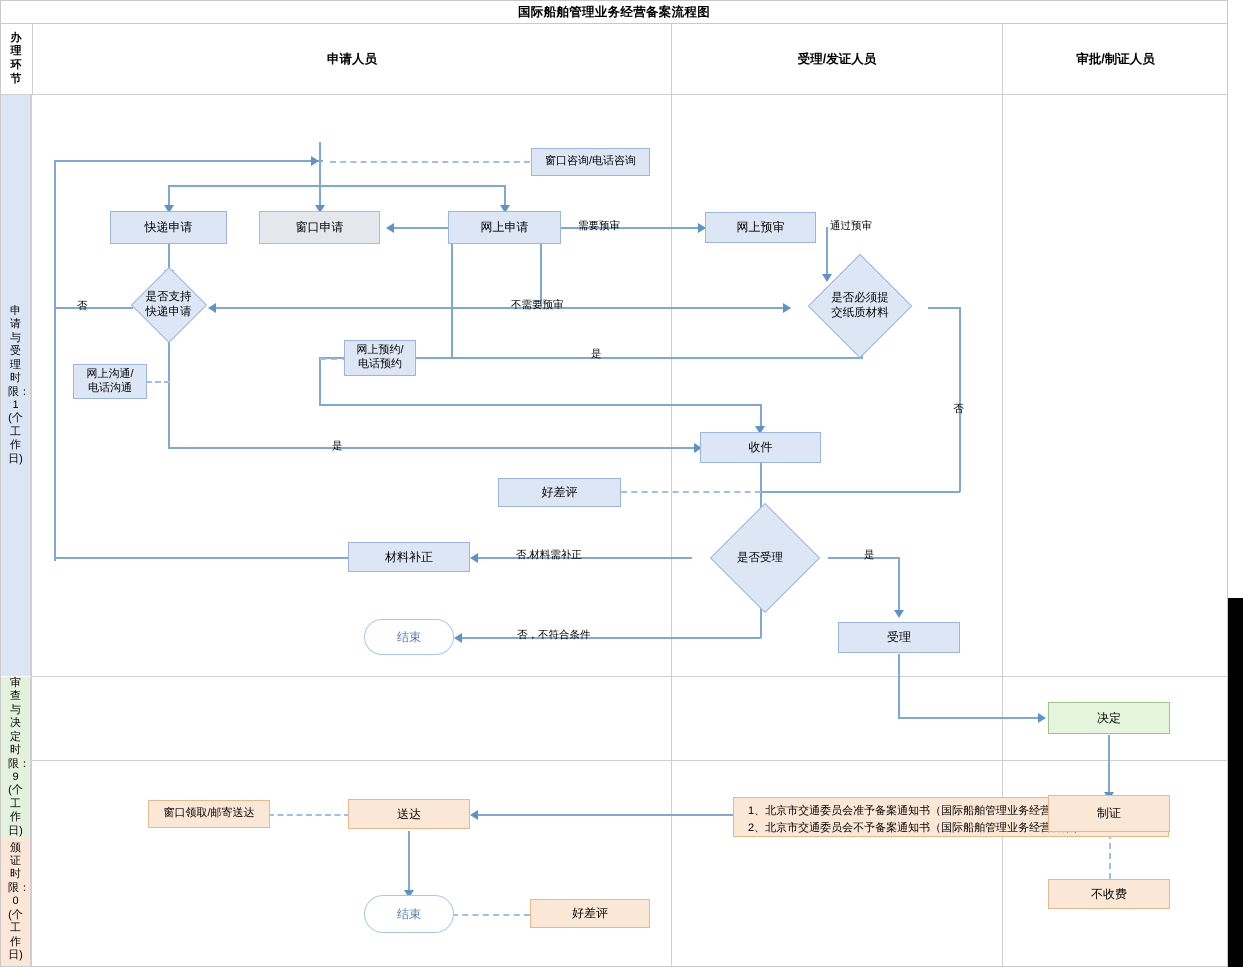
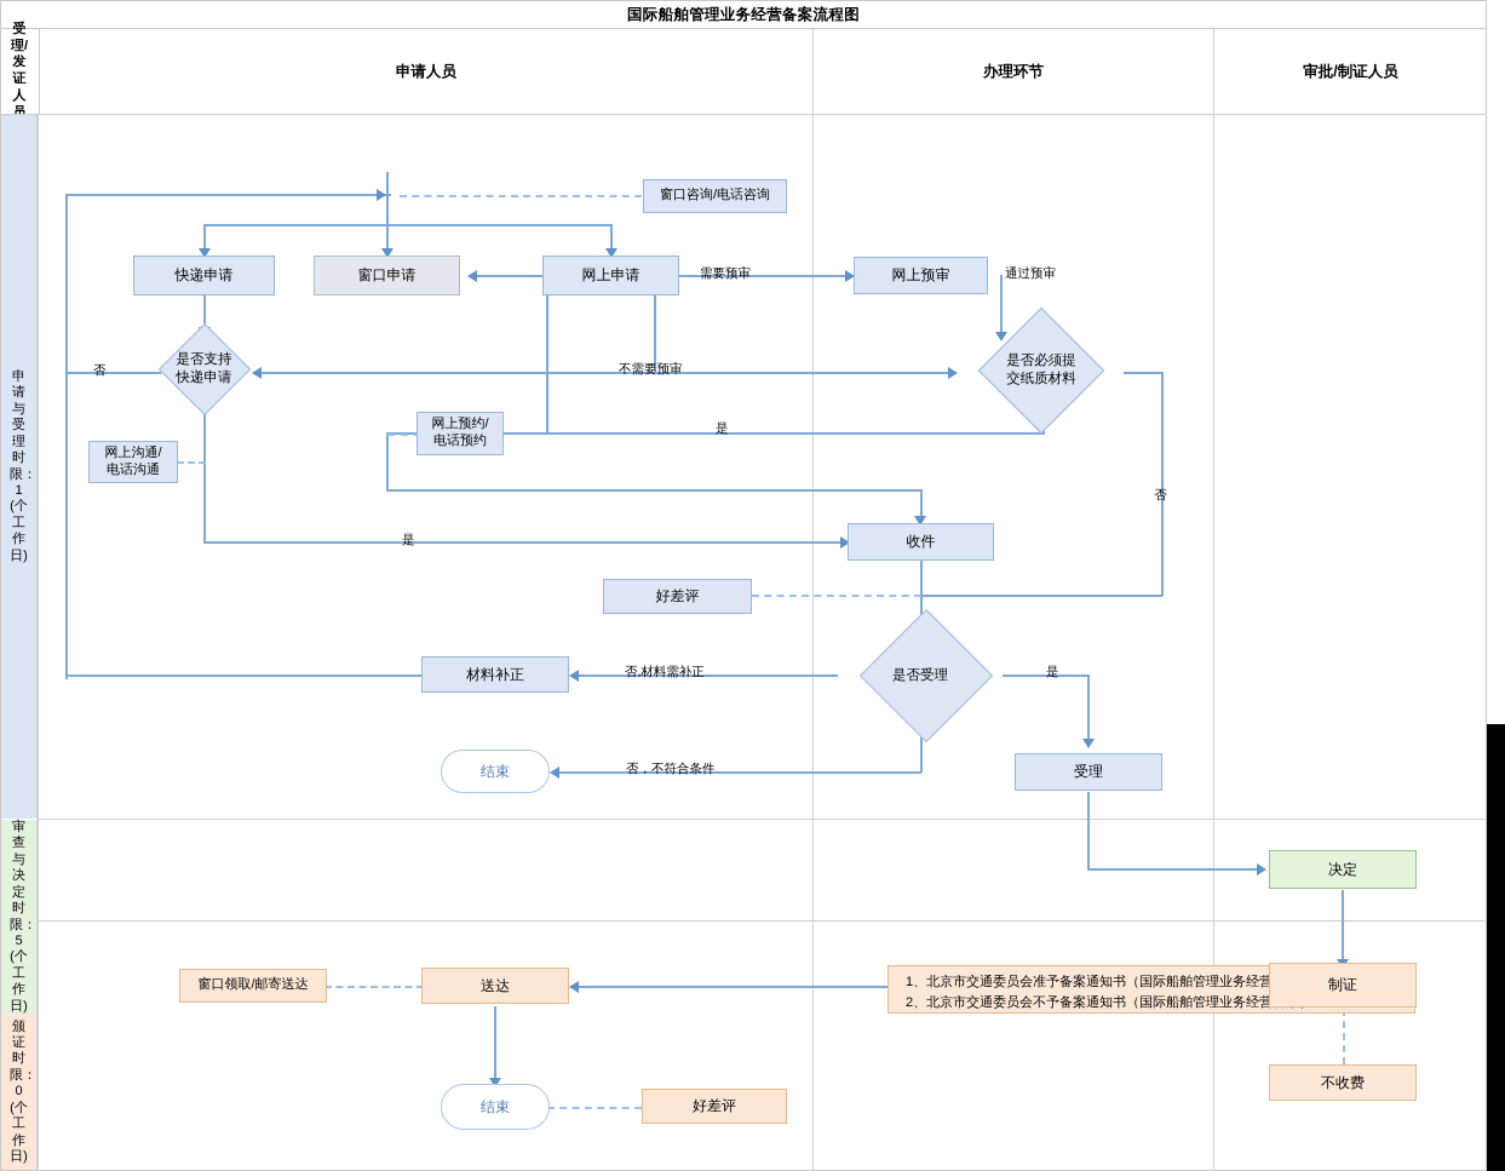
  国际船舶管理业务经营备案流程图
- 办理环节
+ 受理/发证人员
  申请人员
- 受理/发证人员
+ 办理环节
  审批/制证人员
  申请与受理时限：1(个工作日)
- 审查与决定时限：9(个工作日)
+ 审查与决定时限：5(个工作日)
  颁证时限：0(个工作日)
  窗口咨询/电话咨询
  快递申请
  窗口申请
  网上申请
  网上预审
  是否支持
  快递申请
  是否必须提
  交纸质材料
  网上沟通/
  电话沟通
  网上预约/
  电话预约
  收件
  好差评
  是否受理
  材料补正
  结束
  受理
  决定
  制证
  1、北京市交通委员会准予备案通知书（国际船舶管理业务经营
  2、北京市交通委员会不予备案通知书（国际船舶管理业务经营
  送达
  窗口领取/邮寄送达
  结束
  好差评
  不收费
  需要预审
  通过预审
  不需要预审
  否
  是
  是
  否,材料需补正
  是
  否，不符合条件
